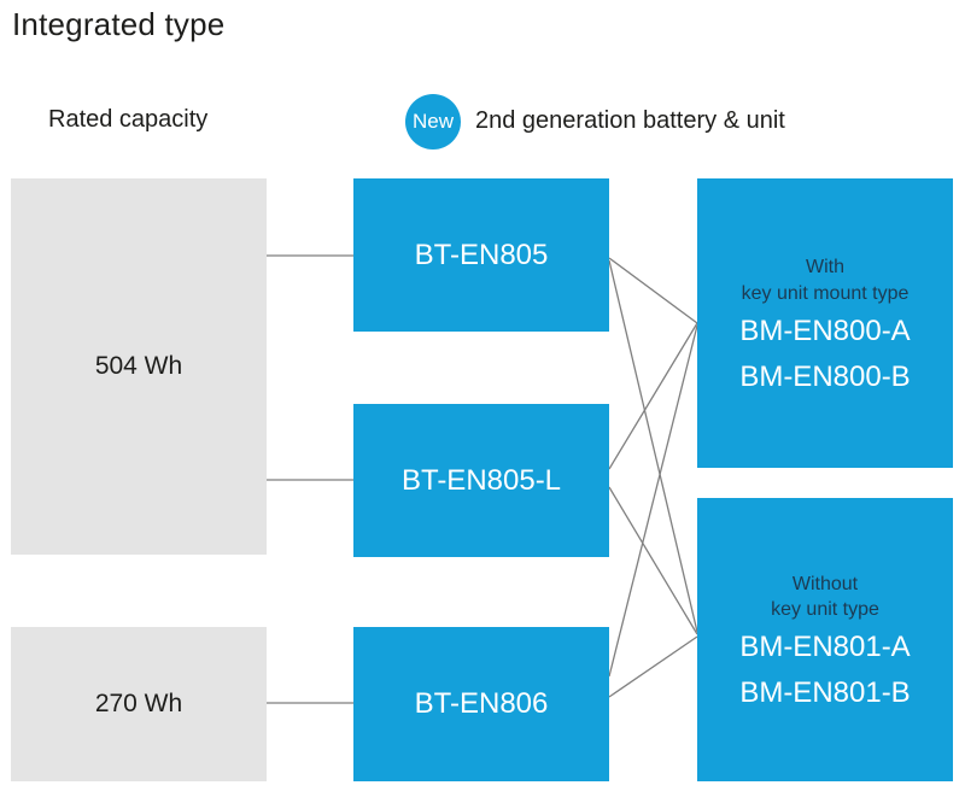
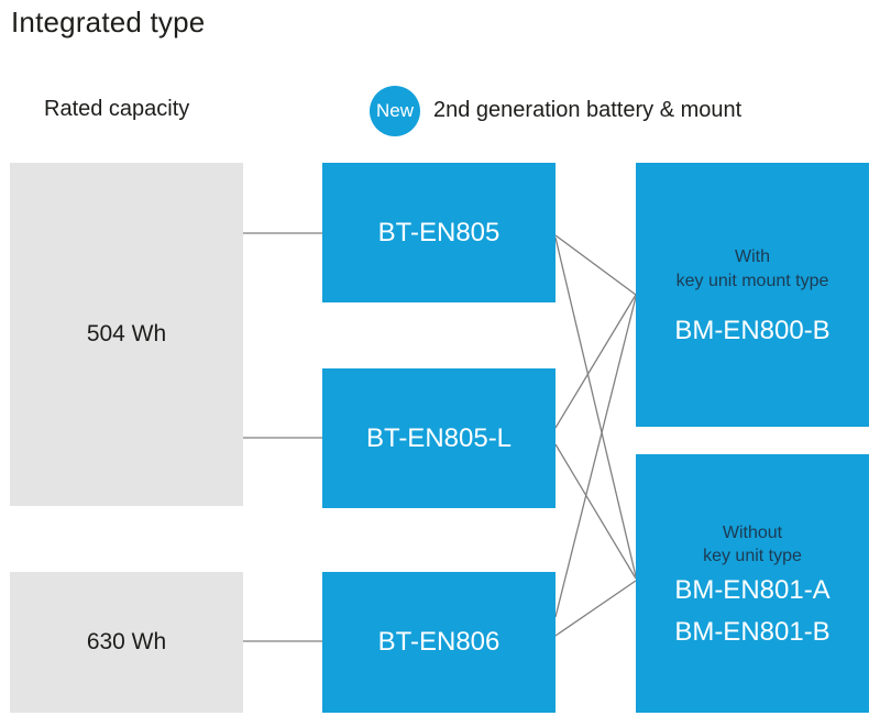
  Integrated type
  Rated capacity
  New
- 2nd generation battery & unit
+ 2nd generation battery & mount
  504 Wh
- 270 Wh
+ 630 Wh
  BT-EN805
  BT-EN805-L
  BT-EN806
  With
  key unit mount type
- BM-EN800-A
  BM-EN800-B
  Without
  key unit type
  BM-EN801-A
  BM-EN801-B
